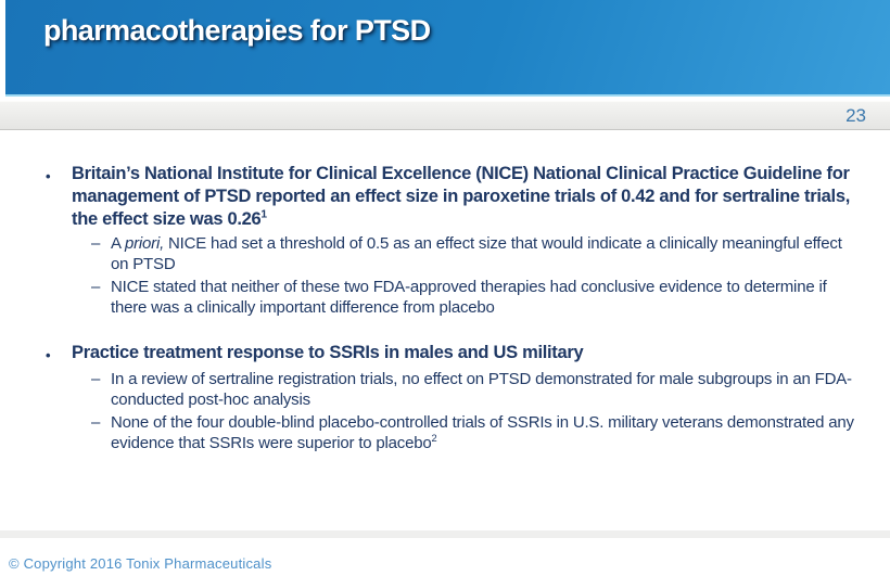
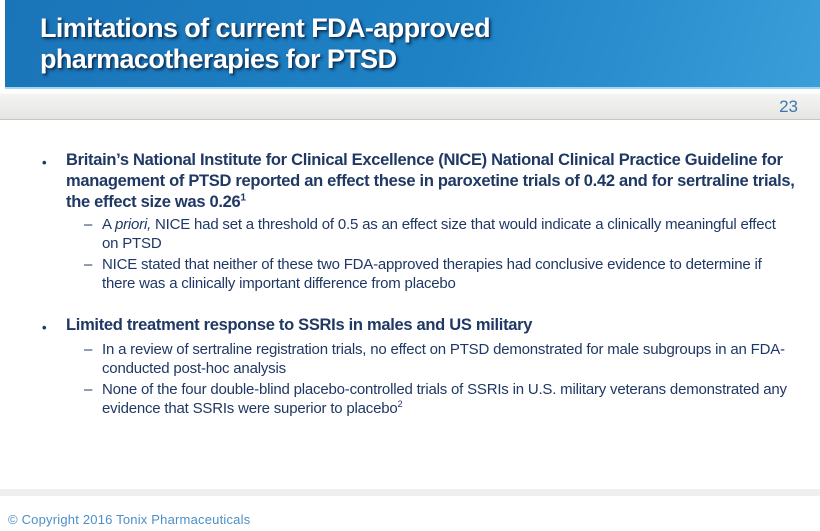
+ Limitations of current FDA-approved
  pharmacotherapies for PTSD
  23
  •
- Britain’s National Institute for Clinical Excellence (NICE) National Clinical Practice Guideline for management of PTSD reported an effect size in paroxetine trials of 0.42 and for sertraline trials, the effect size was 0.261
+ Britain’s National Institute for Clinical Excellence (NICE) National Clinical Practice Guideline for management of PTSD reported an effect these in paroxetine trials of 0.42 and for sertraline trials, the effect size was 0.261
  –
  A priori, NICE had set a threshold of 0.5 as an effect size that would indicate a clinically meaningful effect on PTSD
  –
  NICE stated that neither of these two FDA-approved therapies had conclusive evidence to determine if there was a clinically important difference from placebo
  •
- Practice treatment response to SSRIs in males and US military
+ Limited treatment response to SSRIs in males and US military
  –
  In a review of sertraline registration trials, no effect on PTSD demonstrated for male subgroups in an FDA-conducted post-hoc analysis
  –
  None of the four double-blind placebo-controlled trials of SSRIs in U.S. military veterans demonstrated any evidence that SSRIs were superior to placebo2
  © Copyright 2016 Tonix Pharmaceuticals
